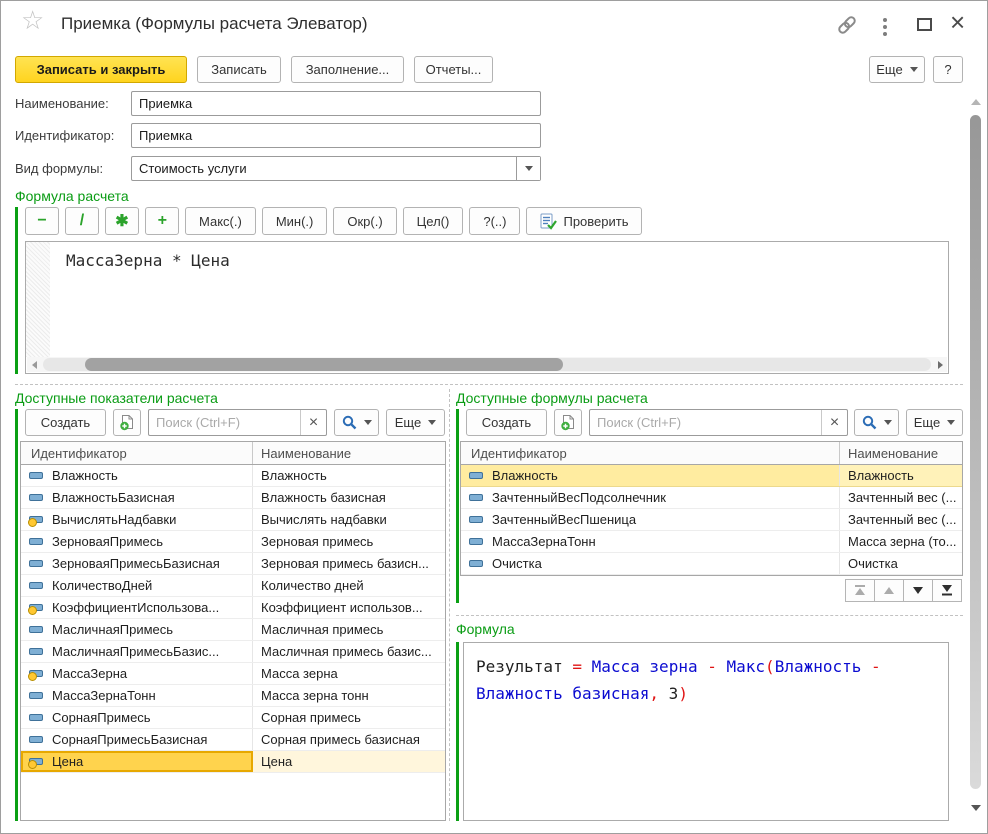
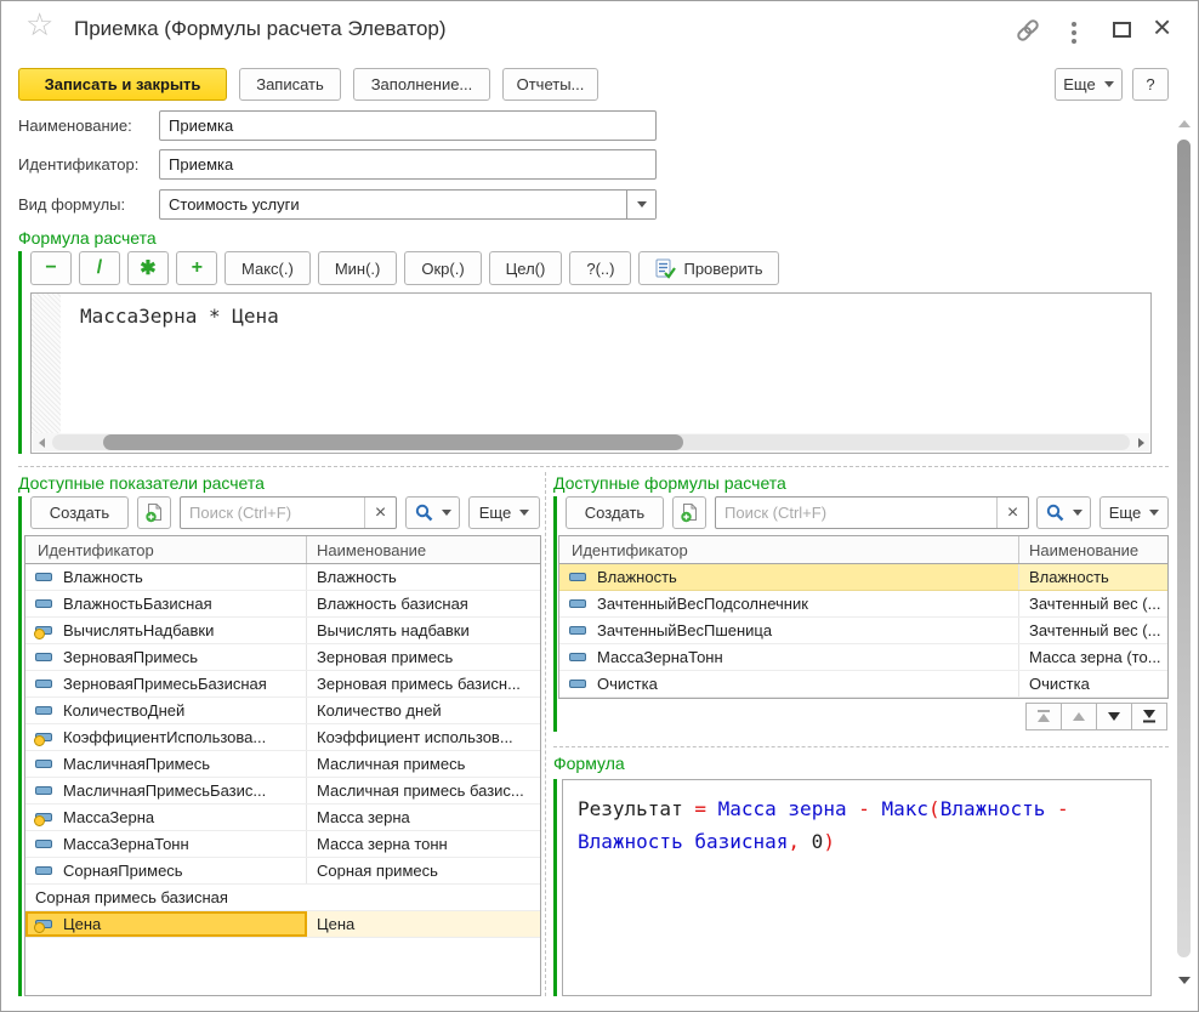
  ☆
  Приемка (Формулы расчета Элеватор)
  ×
  Записать и закрыть
  Записать
  Заполнение...
  Отчеты...
  Еще
  ?
  Наименование:
  Приемка
  Идентификатор:
  Приемка
  Вид формулы:
  Стоимость услуги
  Формула расчета
  −
  /
  ✱
  +
  Макс(.)
  Мин(.)
  Окр(.)
  Цел()
  ?(..)
  Проверить
  МассаЗерна * Цена
  Доступные показатели расчета
  Создать
  Поиск (Ctrl+F)
  ×
  Еще
  Идентификатор
  Наименование
  Влажность
  Влажность
  ВлажностьБазисная
  Влажность базисная
  ВычислятьНадбавки
  Вычислять надбавки
  ЗерноваяПримесь
  Зерновая примесь
  ЗерноваяПримесьБазисная
  Зерновая примесь базисн...
  КоличествоДней
  Количество дней
  КоэффициентИспользова...
  Коэффициент использов...
  МасличнаяПримесь
  Масличная примесь
  МасличнаяПримесьБазис...
  Масличная примесь базис...
  МассаЗерна
  Масса зерна
  МассаЗернаТонн
  Масса зерна тонн
  СорнаяПримесь
  Сорная примесь
- СорнаяПримесьБазисная
  Сорная примесь базисная
  Цена
  Цена
  Доступные формулы расчета
  Создать
  Поиск (Ctrl+F)
  ×
  Еще
  Идентификатор
  Наименование
  Влажность
  Влажность
  ЗачтенныйВесПодсолнечник
  Зачтенный вес (...
  ЗачтенныйВесПшеница
  Зачтенный вес (...
  МассаЗернаТонн
  Масса зерна (то...
  Очистка
  Очистка
  Формула
- Результат = Масса зерна - Макс(Влажность - Влажность базисная, 3)
+ Результат = Масса зерна - Макс(Влажность - Влажность базисная, 0)
